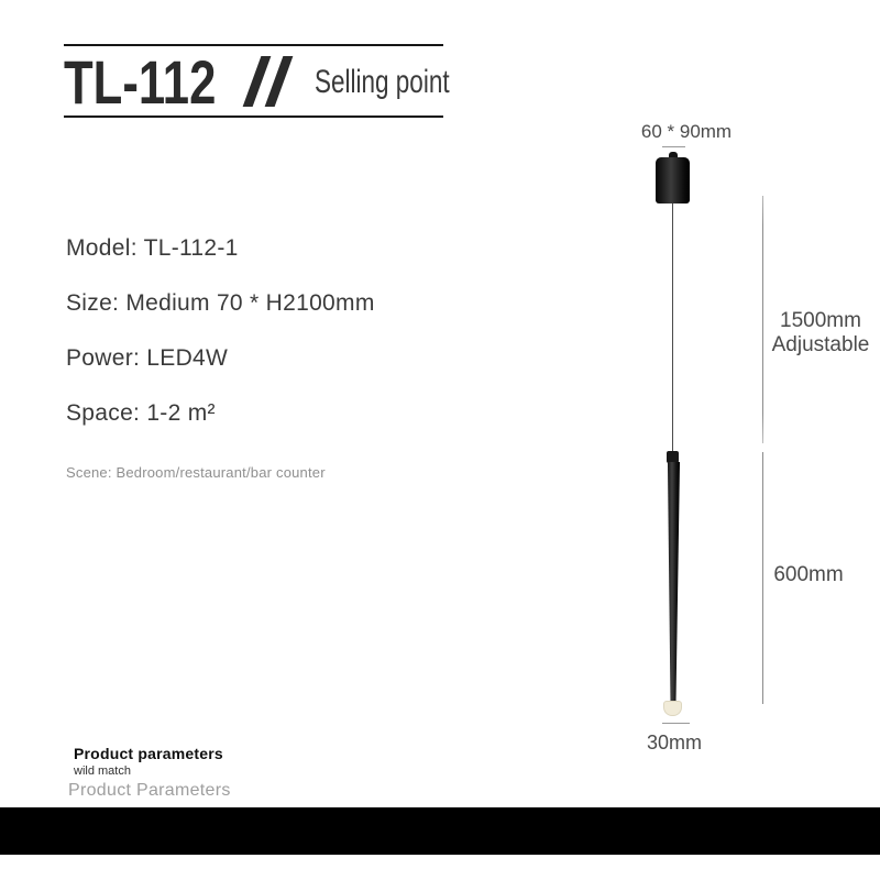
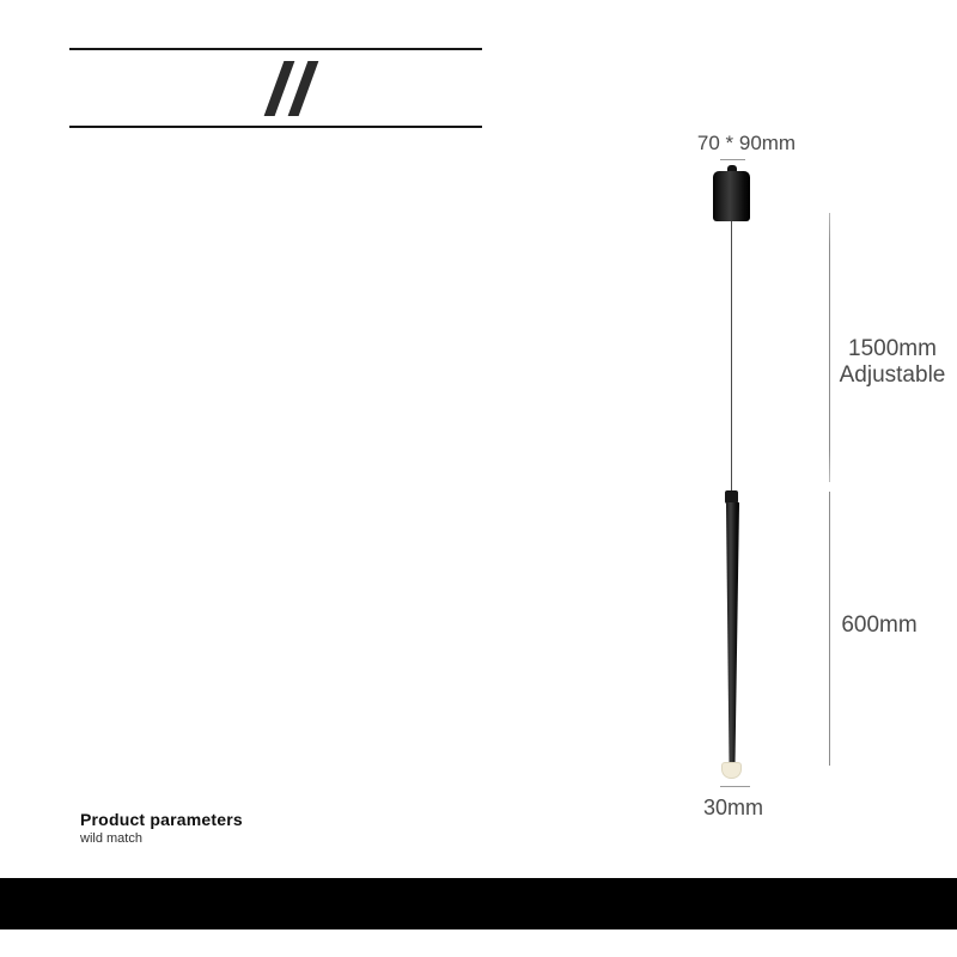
- TL-112
- Selling point
- Model: TL-112-1
- Size: Medium 70 * H2100mm
- Power: LED4W
- Space: 1-2 m²
- Scene: Bedroom/restaurant/bar counter
- 60 * 90mm
+ 70 * 90mm
  1500mm
  Adjustable
  600mm
  30mm
  Product parameters
  wild match
- Product Parameters
